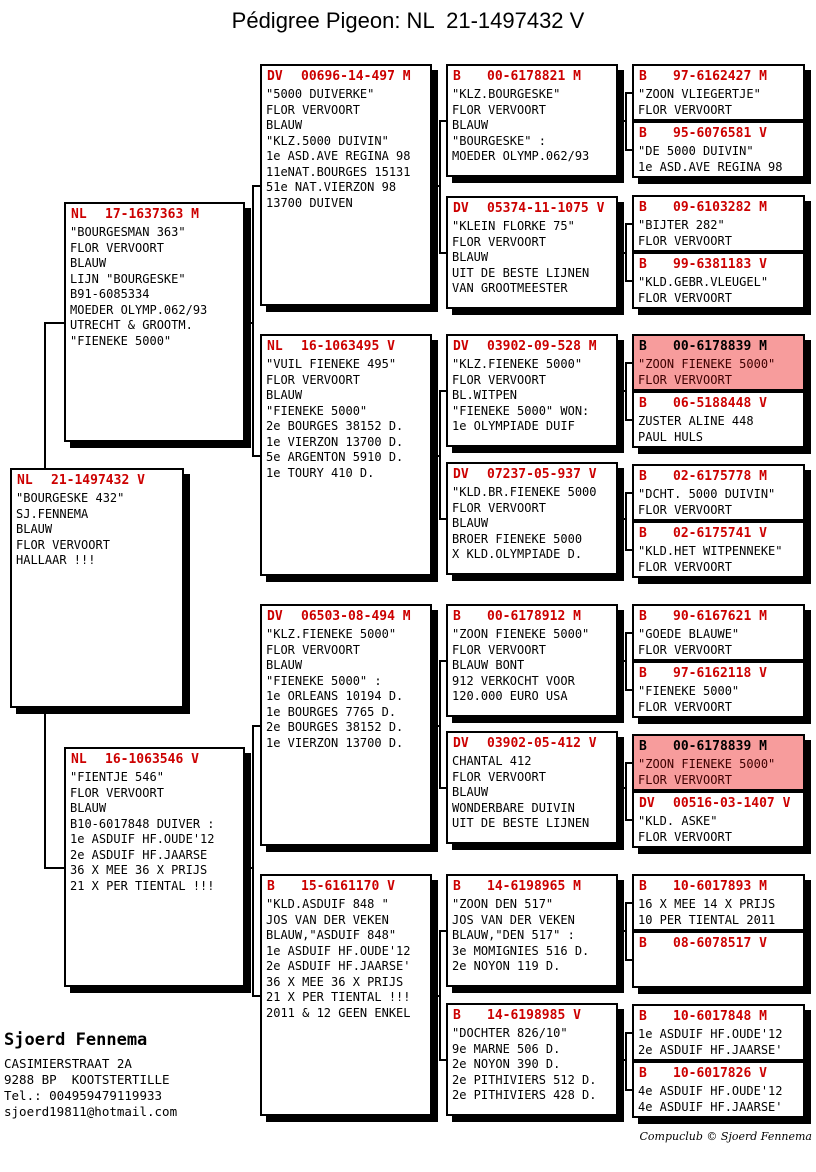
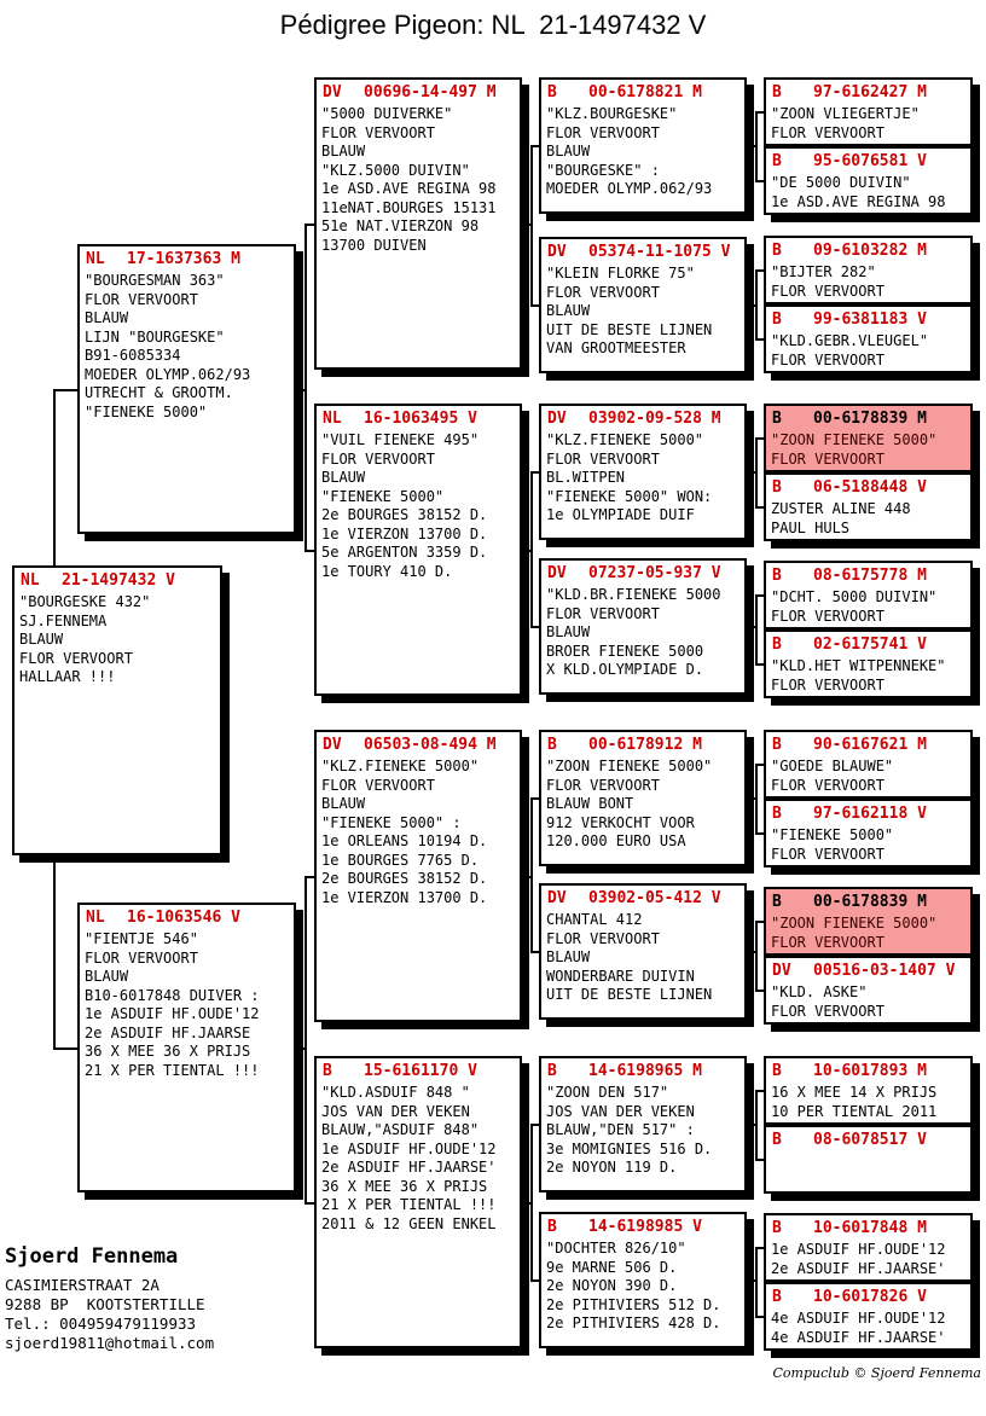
  Pédigree Pigeon: NL 21-1497432 V
  NL
  21-1497432 V
  "BOURGESKE 432"
  SJ.FENNEMA
  BLAUW
  FLOR VERVOORT
  HALLAAR !!!
  NL
  17-1637363 M
  "BOURGESMAN 363"
  FLOR VERVOORT
  BLAUW
  LIJN "BOURGESKE"
  B91-6085334
  MOEDER OLYMP.062/93
  UTRECHT & GROOTM.
  "FIENEKE 5000"
  NL
  16-1063546 V
  "FIENTJE 546"
  FLOR VERVOORT
  BLAUW
  B10-6017848 DUIVER :
  1e ASDUIF HF.OUDE'12
  2e ASDUIF HF.JAARSE
  36 X MEE 36 X PRIJS
  21 X PER TIENTAL !!!
  DV
  00696-14-497 M
  "5000 DUIVERKE"
  FLOR VERVOORT
  BLAUW
  "KLZ.5000 DUIVIN"
  1e ASD.AVE REGINA 98
  11eNAT.BOURGES 15131
  51e NAT.VIERZON 98
  13700 DUIVEN
  NL
  16-1063495 V
  "VUIL FIENEKE 495"
  FLOR VERVOORT
  BLAUW
  "FIENEKE 5000"
  2e BOURGES 38152 D.
  1e VIERZON 13700 D.
- 5e ARGENTON 5910 D.
+ 5e ARGENTON 3359 D.
  1e TOURY 410 D.
  DV
  06503-08-494 M
  "KLZ.FIENEKE 5000"
  FLOR VERVOORT
  BLAUW
  "FIENEKE 5000" :
  1e ORLEANS 10194 D.
  1e BOURGES 7765 D.
  2e BOURGES 38152 D.
  1e VIERZON 13700 D.
  B
  15-6161170 V
  "KLD.ASDUIF 848 "
  JOS VAN DER VEKEN
  BLAUW,"ASDUIF 848"
  1e ASDUIF HF.OUDE'12
  2e ASDUIF HF.JAARSE'
  36 X MEE 36 X PRIJS
  21 X PER TIENTAL !!!
  2011 & 12 GEEN ENKEL
  B
  00-6178821 M
  "KLZ.BOURGESKE"
  FLOR VERVOORT
  BLAUW
  "BOURGESKE" :
  MOEDER OLYMP.062/93
  DV
  05374-11-1075 V
  "KLEIN FLORKE 75"
  FLOR VERVOORT
  BLAUW
  UIT DE BESTE LIJNEN
  VAN GROOTMEESTER
  DV
  03902-09-528 M
  "KLZ.FIENEKE 5000"
  FLOR VERVOORT
  BL.WITPEN
  "FIENEKE 5000" WON:
  1e OLYMPIADE DUIF
  DV
  07237-05-937 V
  "KLD.BR.FIENEKE 5000
  FLOR VERVOORT
  BLAUW
  BROER FIENEKE 5000
  X KLD.OLYMPIADE D.
  B
  00-6178912 M
  "ZOON FIENEKE 5000"
  FLOR VERVOORT
  BLAUW BONT
  912 VERKOCHT VOOR
  120.000 EURO USA
  DV
  03902-05-412 V
  CHANTAL 412
  FLOR VERVOORT
  BLAUW
  WONDERBARE DUIVIN
  UIT DE BESTE LIJNEN
  B
  14-6198965 M
  "ZOON DEN 517"
  JOS VAN DER VEKEN
  BLAUW,"DEN 517" :
  3e MOMIGNIES 516 D.
  2e NOYON 119 D.
  B
  14-6198985 V
  "DOCHTER 826/10"
  9e MARNE 506 D.
  2e NOYON 390 D.
  2e PITHIVIERS 512 D.
  2e PITHIVIERS 428 D.
  B
  97-6162427 M
  "ZOON VLIEGERTJE"
  FLOR VERVOORT
  B
  95-6076581 V
  "DE 5000 DUIVIN"
  1e ASD.AVE REGINA 98
  B
  09-6103282 M
  "BIJTER 282"
  FLOR VERVOORT
  B
  99-6381183 V
  "KLD.GEBR.VLEUGEL"
  FLOR VERVOORT
  B
  00-6178839 M
  "ZOON FIENEKE 5000"
  FLOR VERVOORT
  B
  06-5188448 V
  ZUSTER ALINE 448
  PAUL HULS
  B
- 02-6175778 M
+ 08-6175778 M
  "DCHT. 5000 DUIVIN"
  FLOR VERVOORT
  B
  02-6175741 V
  "KLD.HET WITPENNEKE"
  FLOR VERVOORT
  B
  90-6167621 M
  "GOEDE BLAUWE"
  FLOR VERVOORT
  B
  97-6162118 V
  "FIENEKE 5000"
  FLOR VERVOORT
  B
  00-6178839 M
  "ZOON FIENEKE 5000"
  FLOR VERVOORT
  DV
  00516-03-1407 V
  "KLD. ASKE"
  FLOR VERVOORT
  B
  10-6017893 M
  16 X MEE 14 X PRIJS
  10 PER TIENTAL 2011
  B
  08-6078517 V
  B
  10-6017848 M
  1e ASDUIF HF.OUDE'12
  2e ASDUIF HF.JAARSE'
  B
  10-6017826 V
  4e ASDUIF HF.OUDE'12
  4e ASDUIF HF.JAARSE'
  Sjoerd Fennema
  CASIMIERSTRAAT 2A
  9288 BP KOOTSTERTILLE
  Tel.: 004959479119933
  sjoerd19811@hotmail.com
  Compuclub © Sjoerd Fennema
